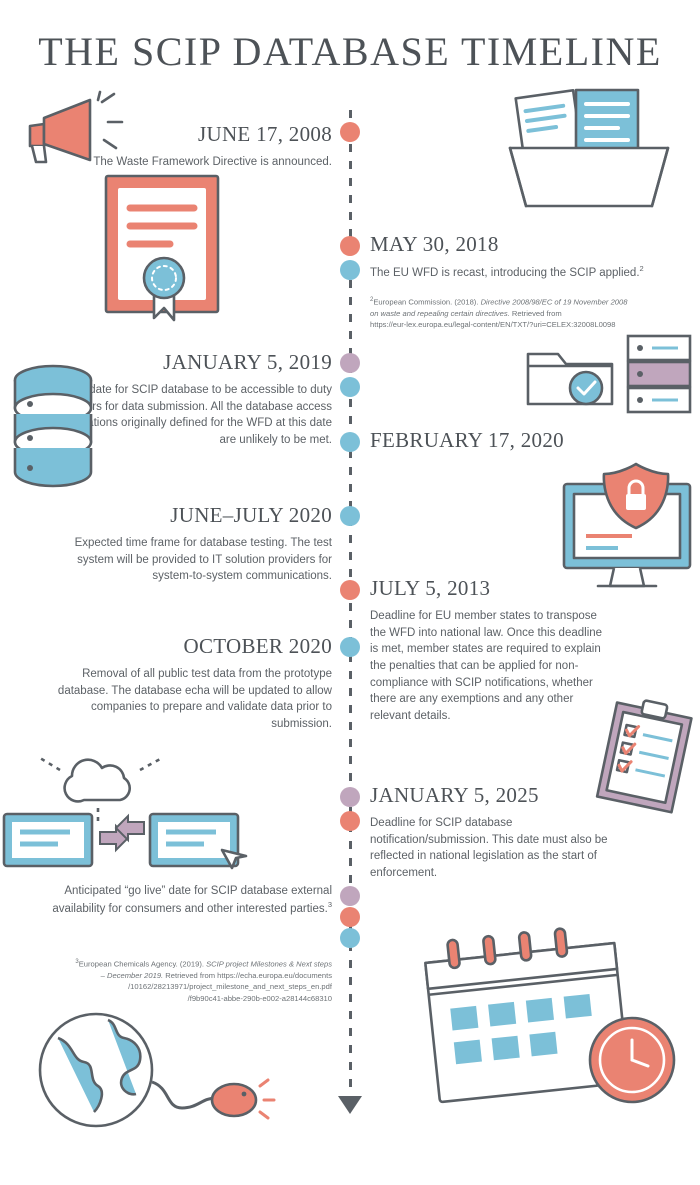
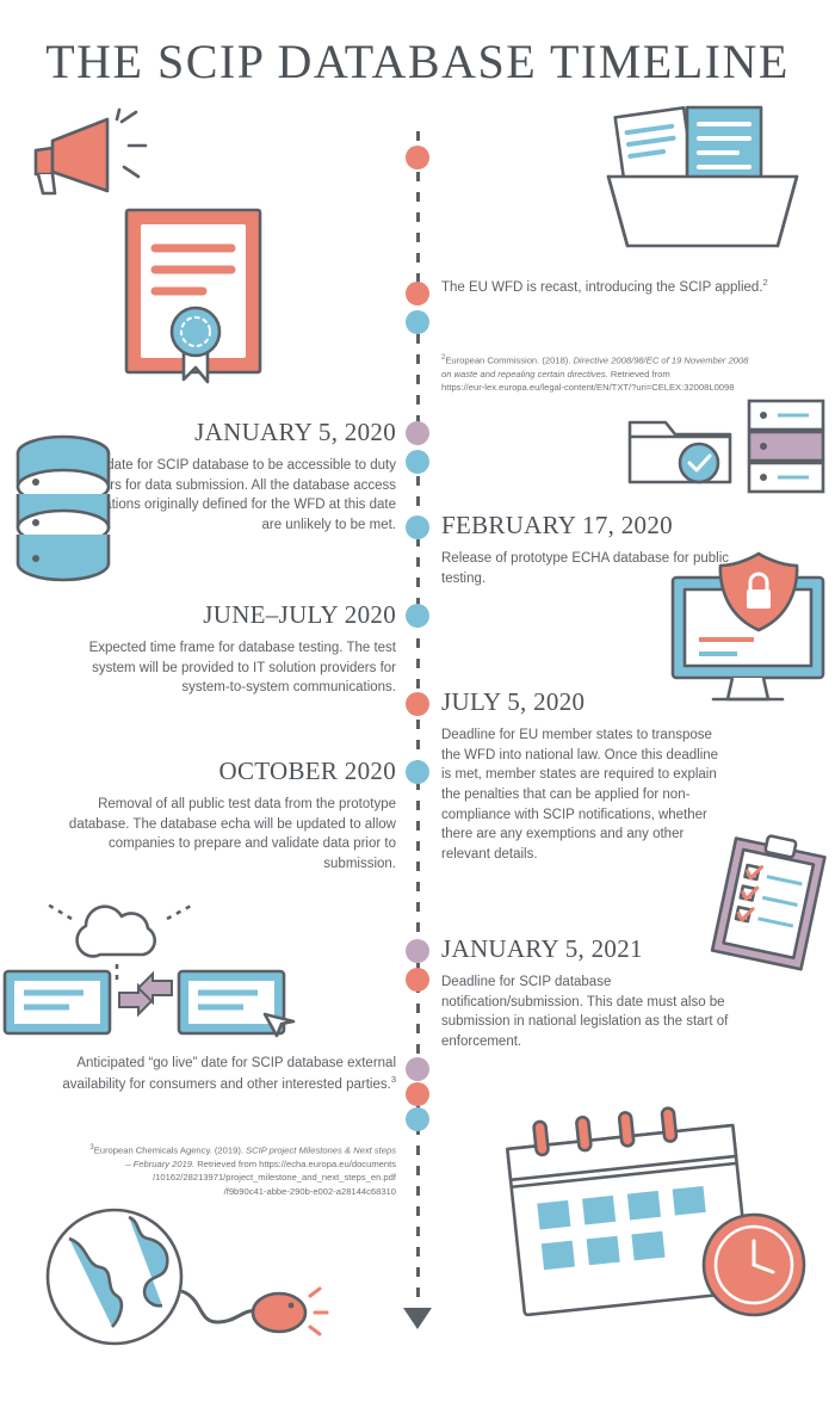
  THE SCIP DATABASE TIMELINE
- JUNE 17, 2008
- The Waste Framework Directive is announced.
- MAY 30, 2018
  The EU WFD is recast, introducing the SCIP applied.2
  European Commission. (2018). Directive 2008/98/EC of 19 November 2008
  on waste and repealing certain directives. Retrieved from
  https://eur-lex.europa.eu/legal-content/EN/TXT/?uri=CELEX:32008L0098
- JANUARY 5, 2019
+ JANUARY 5, 2020
  date for SCIP database to be accessible to duty rs for data submission. All the database access tions originally defined for the WFD at this date are unlikely to be met.
  FEBRUARY 17, 2020
+ Release of prototype ECHA database for public testing.
  JUNE–JULY 2020
  Expected time frame for database testing. The test system will be provided to IT solution providers for system-to-system communications.
- JULY 5, 2013
+ JULY 5, 2020
  Deadline for EU member states to transpose the WFD into national law. Once this deadline is met, member states are required to explain the penalties that can be applied for non-compliance with SCIP notifications, whether there are any exemptions and any other relevant details.
  OCTOBER 2020
  Removal of all public test data from the prototype database. The database echa will be updated to allow companies to prepare and validate data prior to submission.
- JANUARY 5, 2025
+ JANUARY 5, 2021
- Deadline for SCIP database notification/submission. This date must also be reflected in national legislation as the start of enforcement.
+ Deadline for SCIP database notification/submission. This date must also be submission in national legislation as the start of enforcement.
  Anticipated “go live” date for SCIP database external availability for consumers and other interested parties.3
  European Chemicals Agency. (2019). SCIP project Milestones & Next steps
- – December 2019. Retrieved from https://echa.europa.eu/documents
+ – February 2019. Retrieved from https://echa.europa.eu/documents
  /10162/28213971/project_milestone_and_next_steps_en.pdf
  /f9b90c41-abbe-290b-e002-a28144c68310
